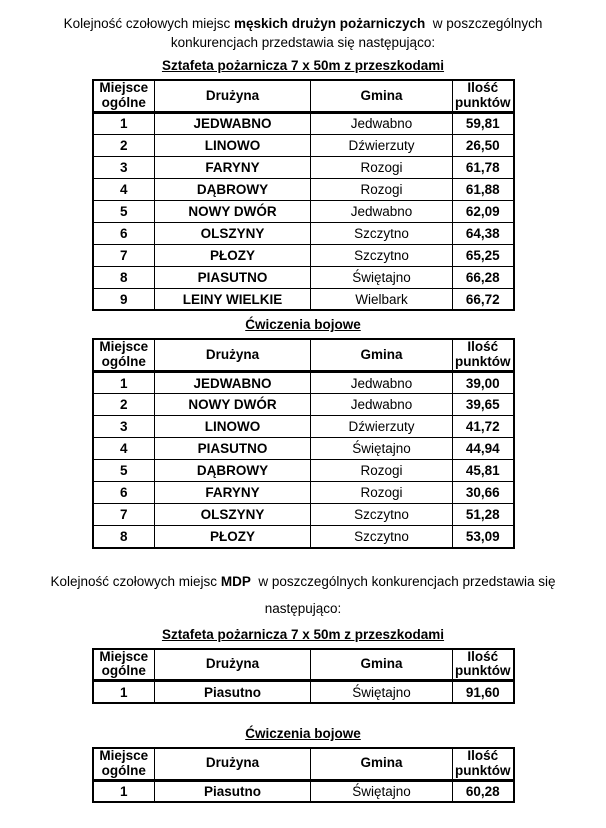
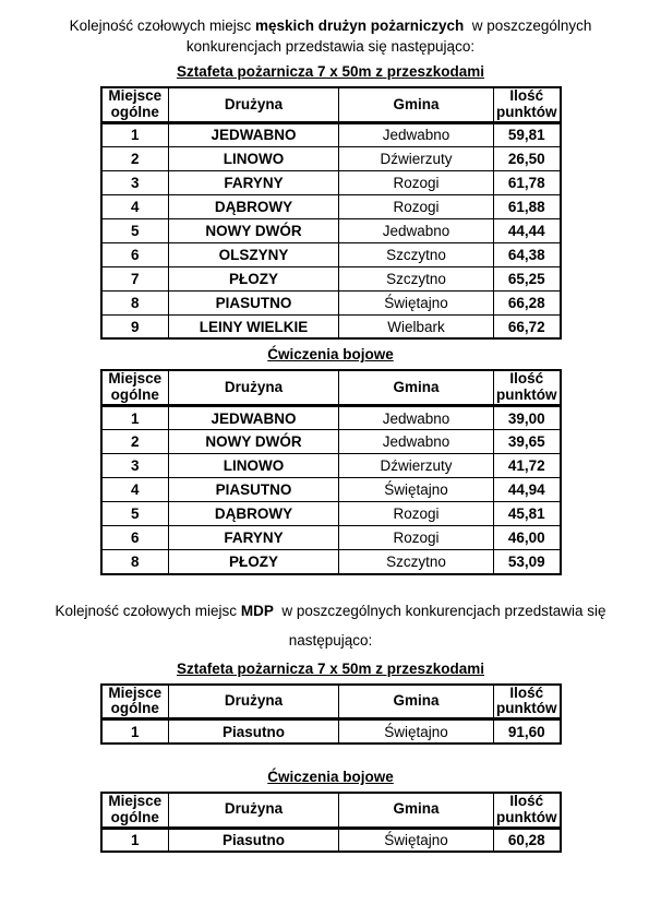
  Kolejność czołowych miejsc męskich drużyn pożarniczych w poszczególnych konkurencjach przedstawia się następująco:
  Sztafeta pożarnicza 7 x 50m z przeszkodami
  Miejsce ogólne	Drużyna	Gmina	Ilość punktów
  1	JEDWABNO	Jedwabno	59,81
  2	LINOWO	Dźwierzuty	26,50
  3	FARYNY	Rozogi	61,78
  4	DĄBROWY	Rozogi	61,88
- 5	NOWY DWÓR	Jedwabno	62,09
+ 5	NOWY DWÓR	Jedwabno	44,44
  6	OLSZYNY	Szczytno	64,38
  7	PŁOZY	Szczytno	65,25
  8	PIASUTNO	Świętajno	66,28
  9	LEINY WIELKIE	Wielbark	66,72
  Ćwiczenia bojowe
  Miejsce ogólne	Drużyna	Gmina	Ilość punktów
  1	JEDWABNO	Jedwabno	39,00
  2	NOWY DWÓR	Jedwabno	39,65
  3	LINOWO	Dźwierzuty	41,72
  4	PIASUTNO	Świętajno	44,94
  5	DĄBROWY	Rozogi	45,81
- 6	FARYNY	Rozogi	30,66
+ 6	FARYNY	Rozogi	46,00
- 7	OLSZYNY	Szczytno	51,28
  8	PŁOZY	Szczytno	53,09
  Kolejność czołowych miejsc MDP w poszczególnych konkurencjach przedstawia się następująco:
  Sztafeta pożarnicza 7 x 50m z przeszkodami
  Miejsce ogólne	Drużyna	Gmina	Ilość punktów
  1	Piasutno	Świętajno	91,60
  Ćwiczenia bojowe
  Miejsce ogólne	Drużyna	Gmina	Ilość punktów
  1	Piasutno	Świętajno	60,28
